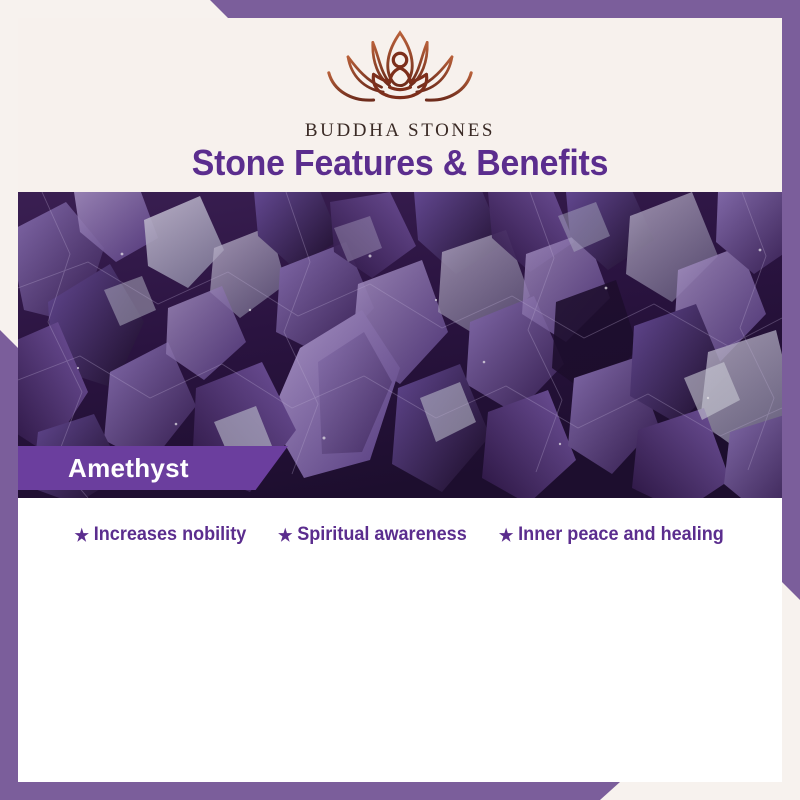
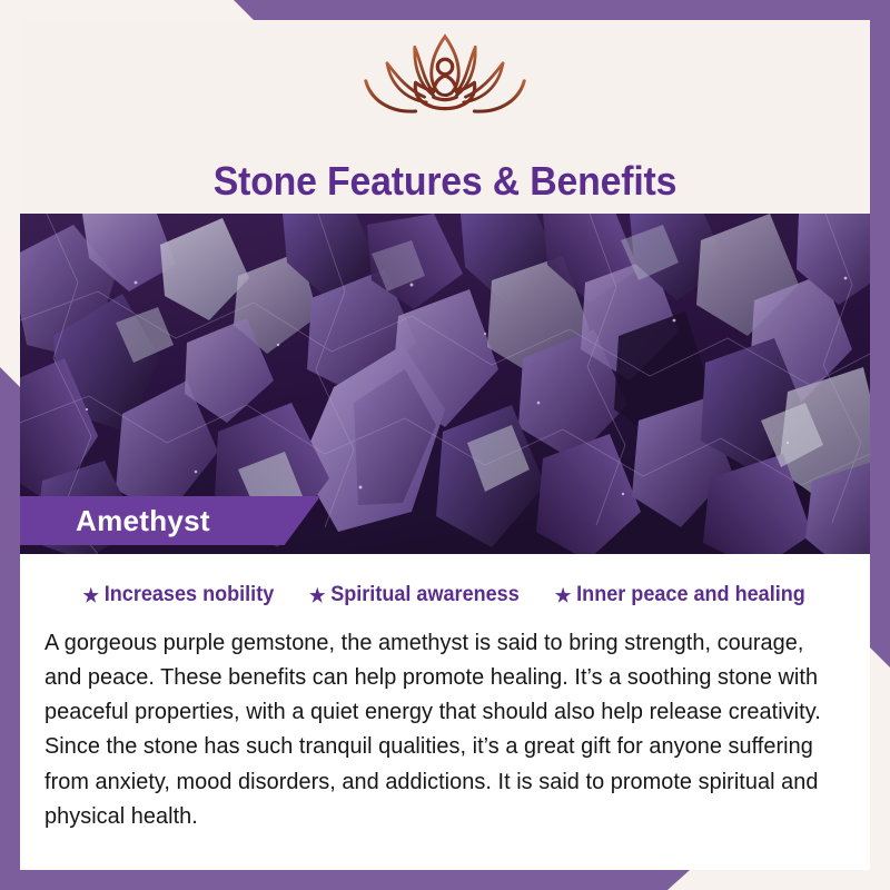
- BUDDHA STONES
  Stone Features & Benefits
  Amethyst
  ★
  Increases nobility
  ★
  Spiritual awareness
  ★
  Inner peace and healing
+ A gorgeous purple gemstone, the amethyst is said to bring strength, courage, and peace. These benefits can help promote healing. It’s a soothing stone with peaceful properties, with a quiet energy that should also help release creativity. Since the stone has such tranquil qualities, it’s a great gift for anyone suffering from anxiety, mood disorders, and addictions. It is said to promote spiritual and physical health.
